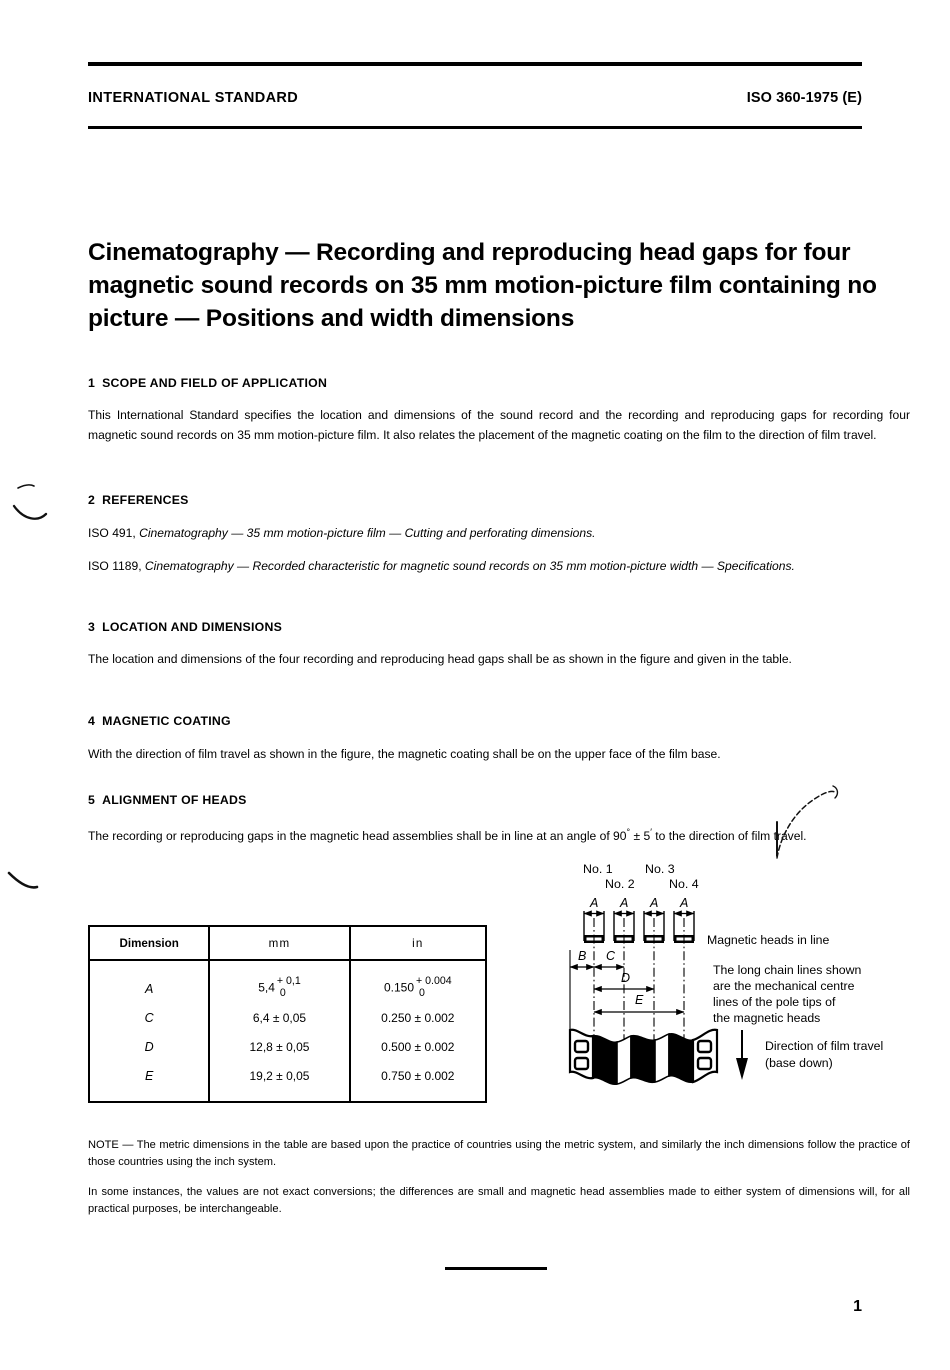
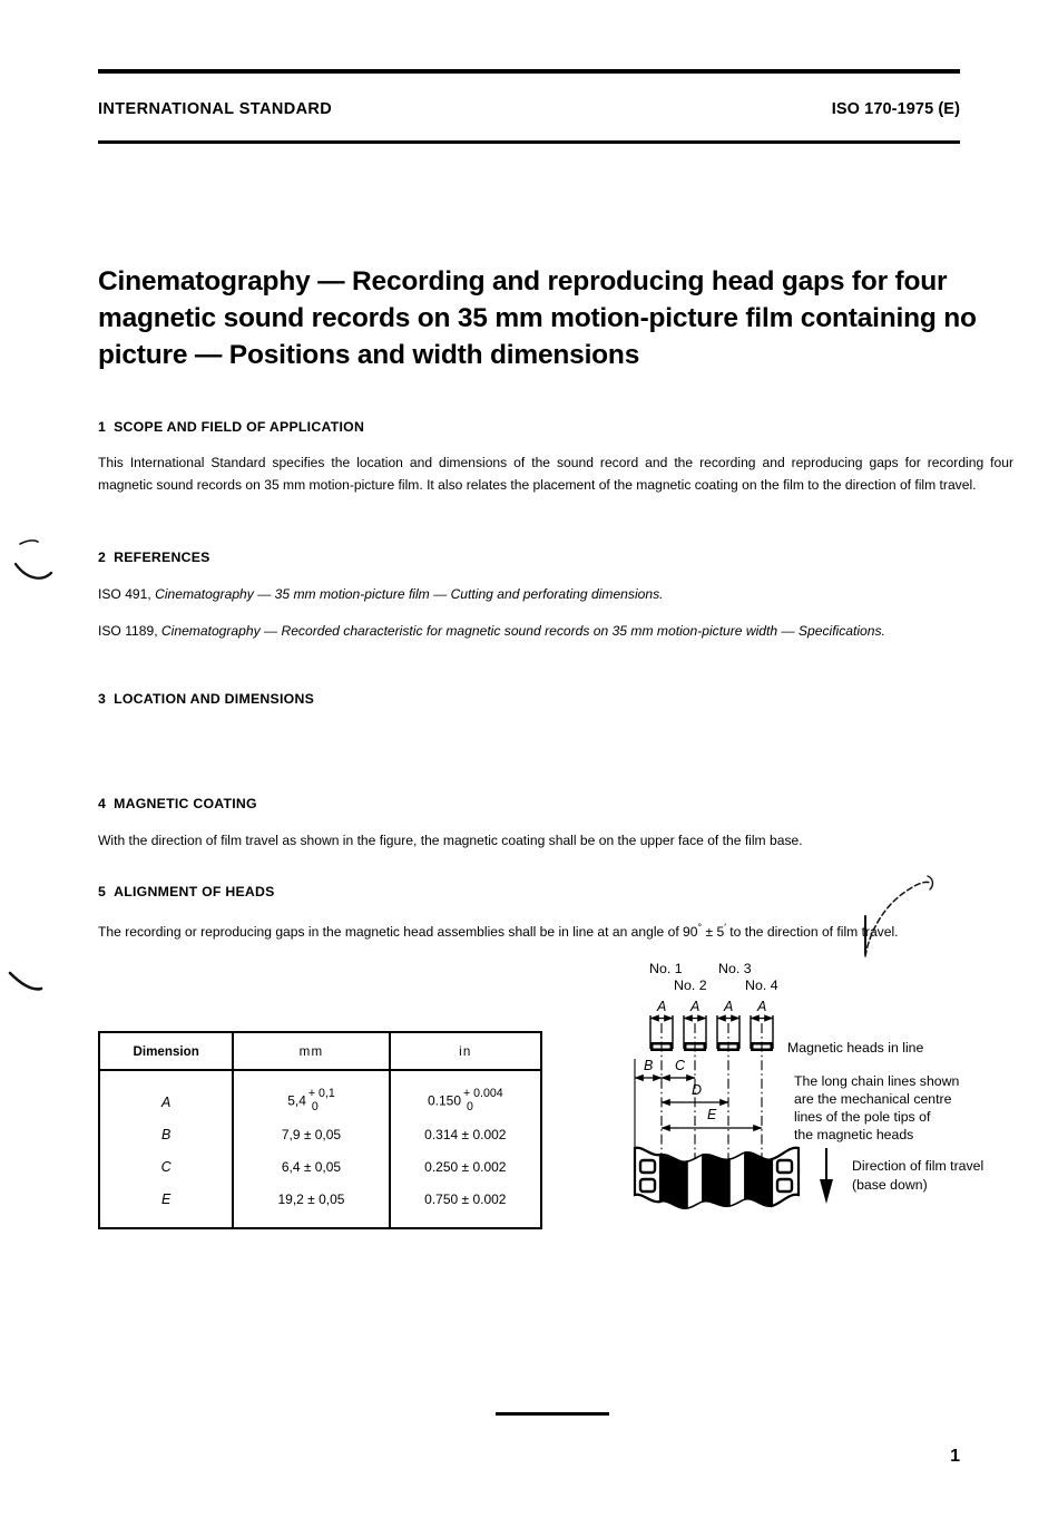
  INTERNATIONAL STANDARD
- ISO 360-1975 (E)
+ ISO 170-1975 (E)
  Cinematography — Recording and reproducing head gaps for four magnetic sound records on 35 mm motion-picture film containing no picture — Positions and width dimensions
  1 SCOPE AND FIELD OF APPLICATION
  This International Standard specifies the location and dimensions of the sound record and the recording and reproducing gaps for recording four magnetic sound records on 35 mm motion-picture film. It also relates the placement of the magnetic coating on the film to the direction of film travel.
  2 REFERENCES
  ISO 491, Cinematography — 35 mm motion-picture film — Cutting and perforating dimensions.
  ISO 1189, Cinematography — Recorded characteristic for magnetic sound records on 35 mm motion-picture width — Specifications.
  3 LOCATION AND DIMENSIONS
- The location and dimensions of the four recording and reproducing head gaps shall be as shown in the figure and given in the table.
  4 MAGNETIC COATING
  With the direction of film travel as shown in the figure, the magnetic coating shall be on the upper face of the film base.
  5 ALIGNMENT OF HEADS
  The recording or reproducing gaps in the magnetic head assemblies shall be in line at an angle of 90° ± 5′ to the direction of film travel.
  Dimension	mm	in
  A	5,4 + 0,10	0.150 + 0.0040
+ B	7,9 ± 0,05	0.314 ± 0.002
  C	6,4 ± 0,05	0.250 ± 0.002
- D	12,8 ± 0,05	0.500 ± 0.002
  E	19,2 ± 0,05	0.750 ± 0.002
  No. 1
  No. 3
  No. 2
  No. 4
  A
  A
  A
  A
  B
  C
  D
  E
  Magnetic heads in line
  The long chain lines shown
  are the mechanical centre
  lines of the pole tips of
  the magnetic heads
  Direction of film travel
  (base down)
- NOTE — The metric dimensions in the table are based upon the practice of countries using the metric system, and similarly the inch dimensions follow the practice of those countries using the inch system.
- In some instances, the values are not exact conversions; the differences are small and magnetic head assemblies made to either system of dimensions will, for all practical purposes, be interchangeable.
  1
